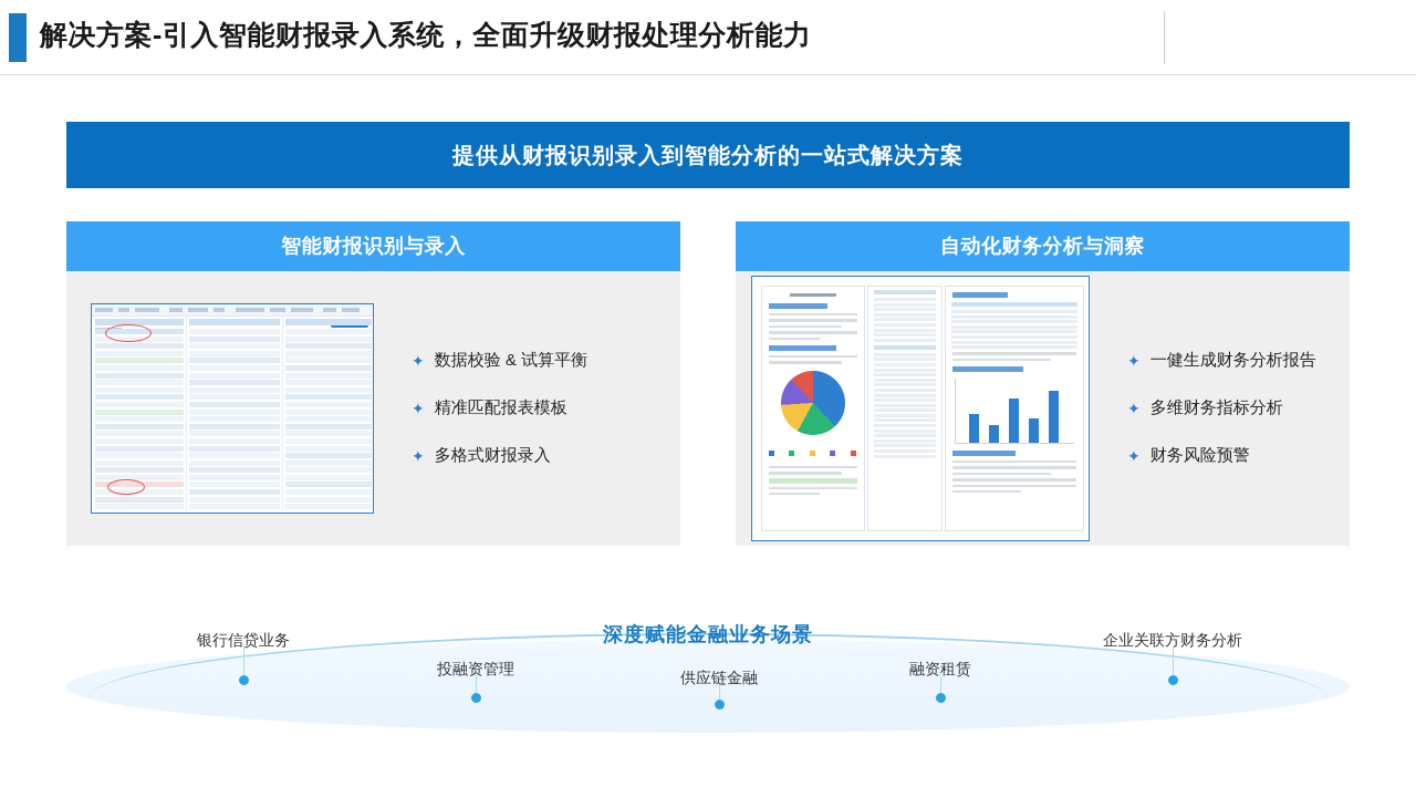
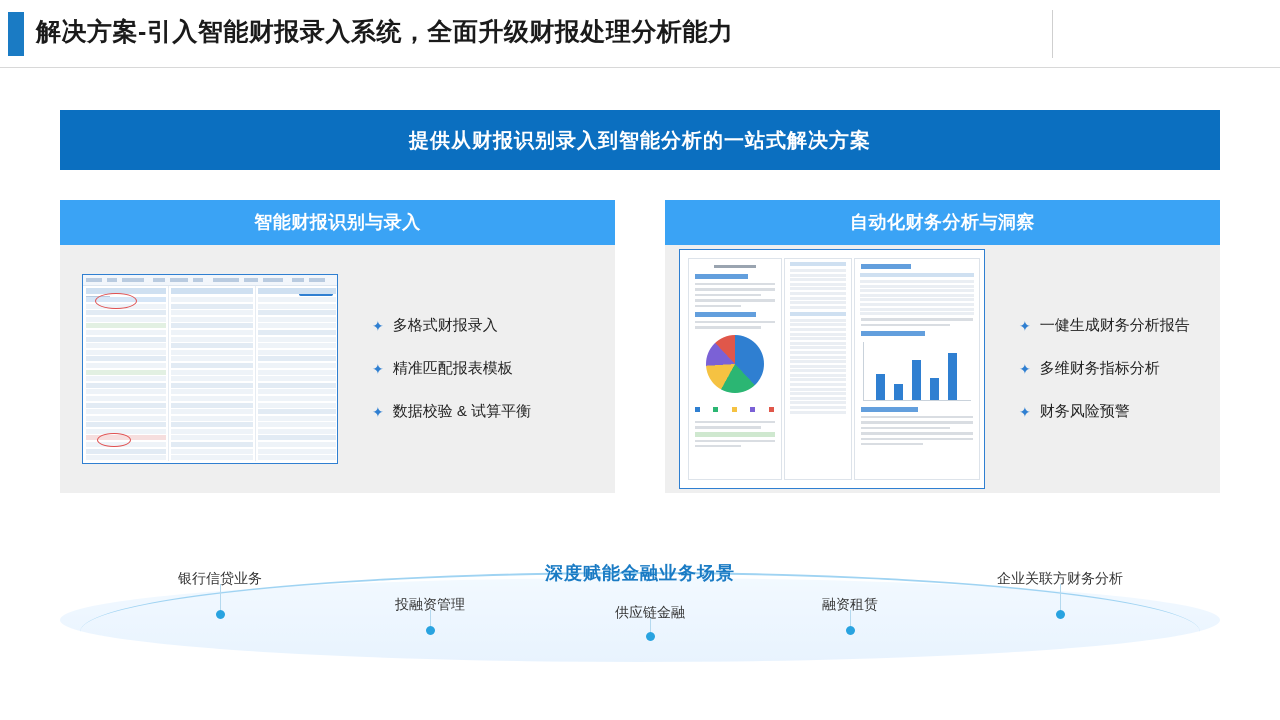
  解决方案-引入智能财报录入系统，全面升级财报处理分析能力
  提供从财报识别录入到智能分析的一站式解决方案
  智能财报识别与录入
  ✦
- 数据校验 & 试算平衡
+ 多格式财报录入
  ✦
  精准匹配报表模板
  ✦
- 多格式财报录入
+ 数据校验 & 试算平衡
  自动化财务分析与洞察
  ✦
  一健生成财务分析报告
  ✦
  多维财务指标分析
  ✦
  财务风险预警
  深度赋能金融业务场景
  银行信贷业务
  投融资管理
  供应链金融
  融资租赁
  企业关联方财务分析
